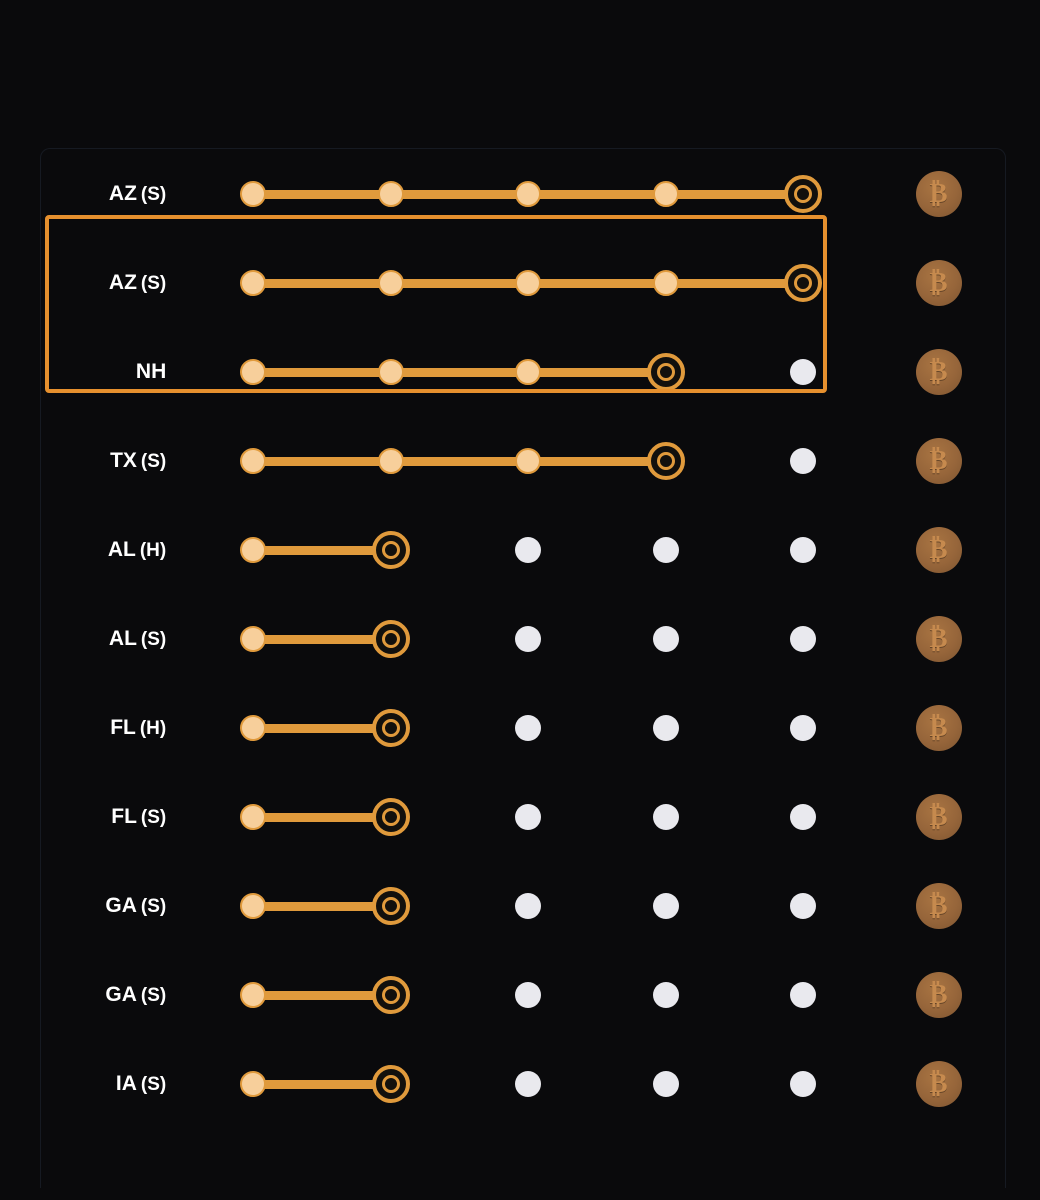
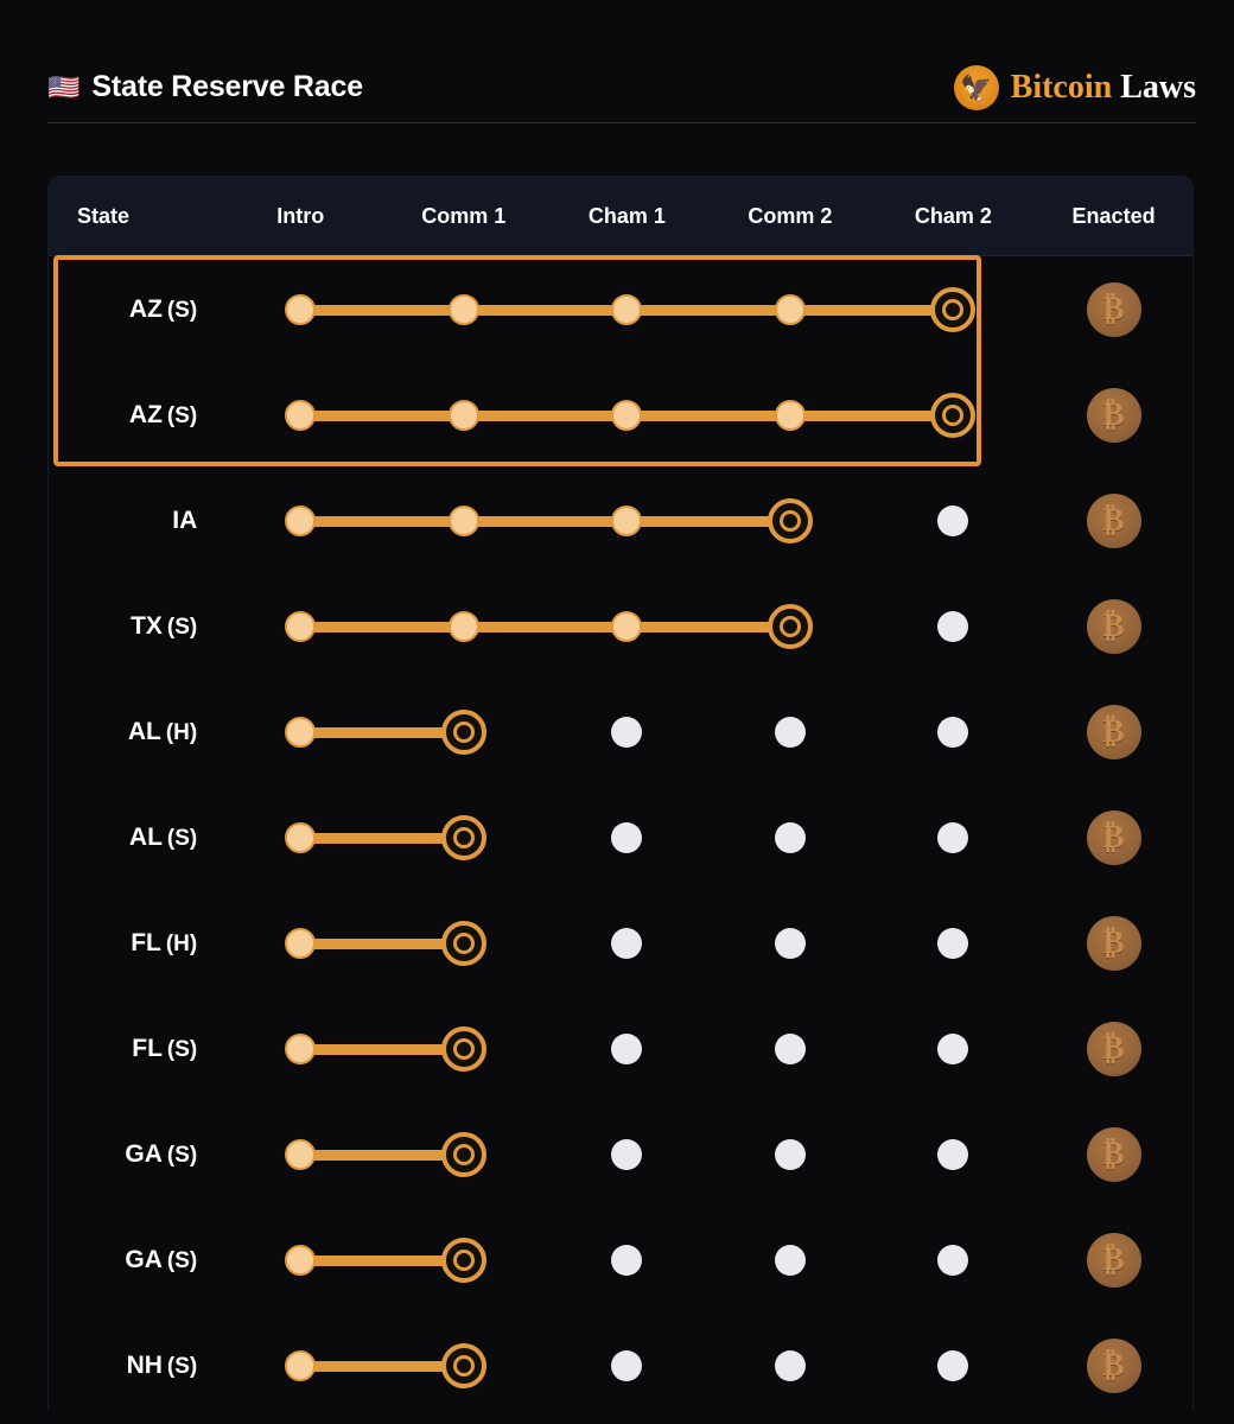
+ 🇺🇸
+ State Reserve Race
+ 🦅
+ Bitcoin Laws
+ State
+ Intro
+ Comm 1
+ Cham 1
+ Comm 2
+ Cham 2
+ Enacted
  AZ (S)
  ₿
  AZ (S)
  ₿
- NH
+ IA
  ₿
  TX (S)
  ₿
  AL (H)
  ₿
  AL (S)
  ₿
  FL (H)
  ₿
  FL (S)
  ₿
  GA (S)
  ₿
  GA (S)
  ₿
- IA (S)
+ NH (S)
  ₿
